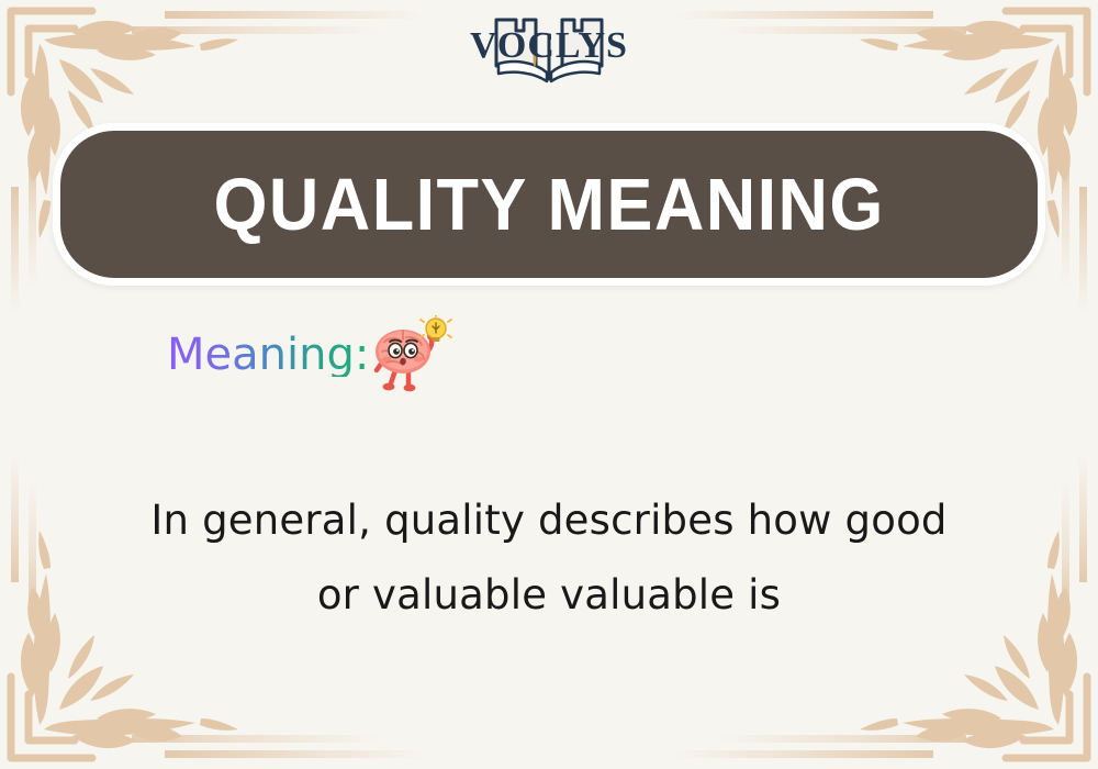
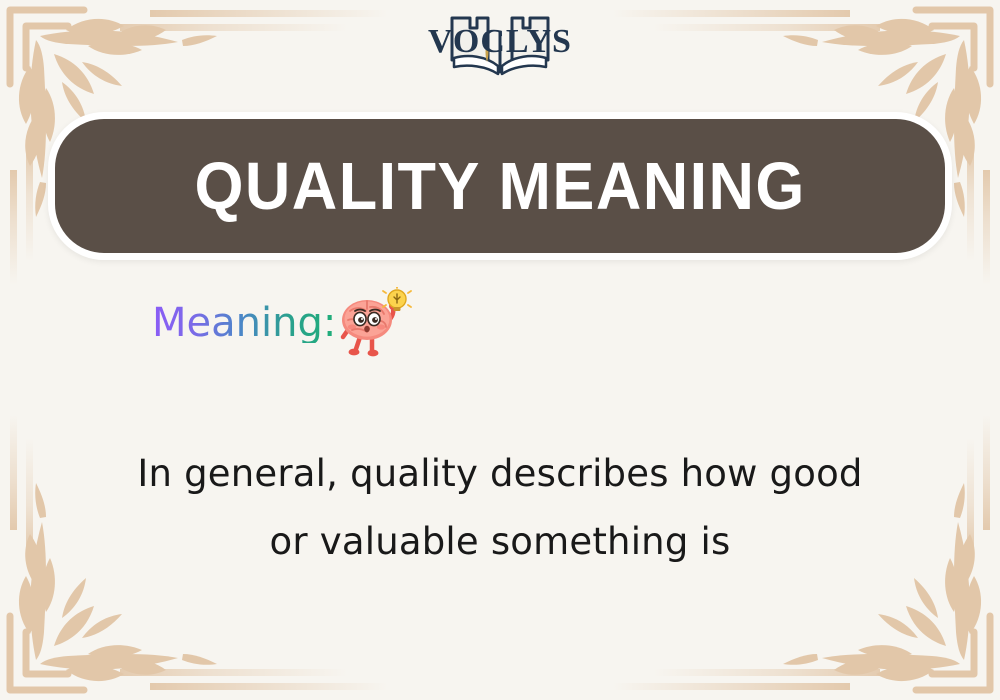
  VOCLYS
  QUALITY MEANING
  Meaning:
- In general, quality describes how good or valuable valuable is
+ In general, quality describes how good or valuable something is
